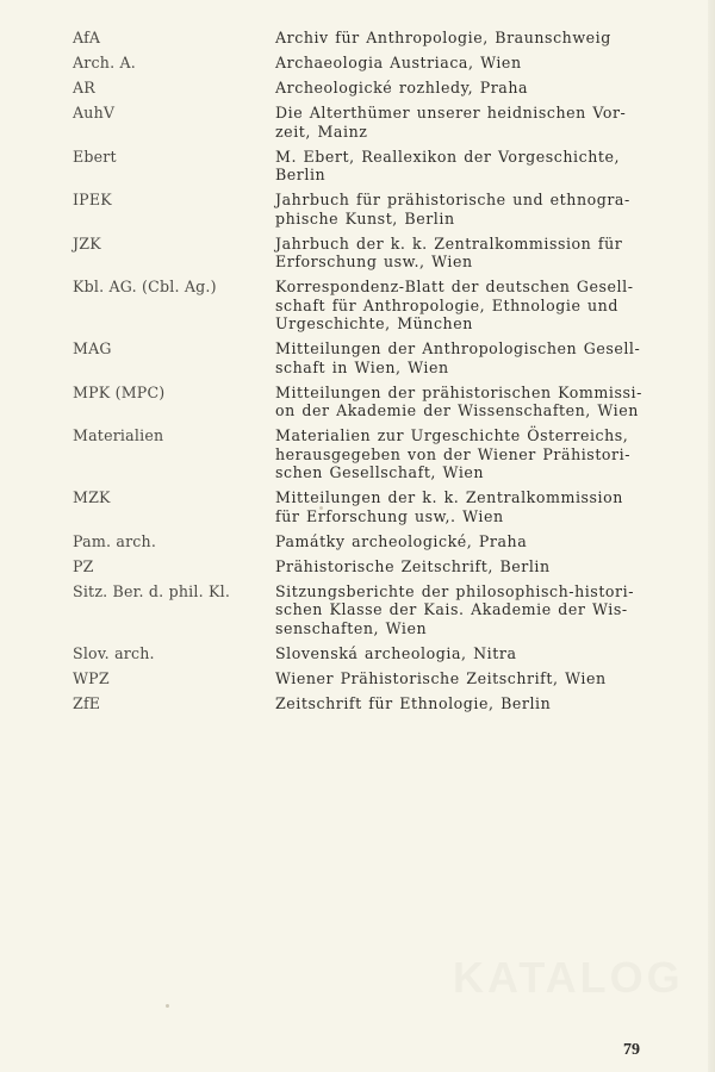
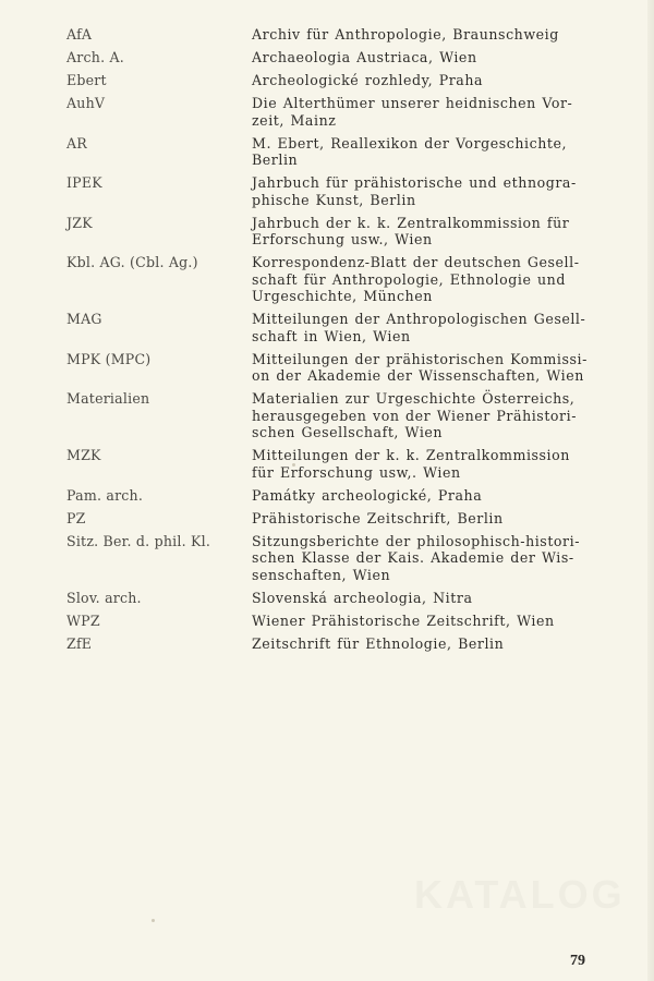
  AfA
  Archiv für Anthropologie, Braunschweig
  Arch. A.
  Archaeologia Austriaca, Wien
- AR
+ Ebert
  Archeologické rozhledy, Praha
  AuhV
  Die Alterthümer unserer heidnischen Vor-
  zeit, Mainz
- Ebert
+ AR
  M. Ebert, Reallexikon der Vorgeschichte,
  Berlin
  IPEK
  Jahrbuch für prähistorische und ethnogra-
  phische Kunst, Berlin
  JZK
  Jahrbuch der k. k. Zentralkommission für
  Erforschung usw., Wien
  Kbl. AG. (Cbl. Ag.)
  Korrespondenz-Blatt der deutschen Gesell-
  schaft für Anthropologie, Ethnologie und
  Urgeschichte, München
  MAG
  Mitteilungen der Anthropologischen Gesell-
  schaft in Wien, Wien
  MPK (MPC)
  Mitteilungen der prähistorischen Kommissi-
  on der Akademie der Wissenschaften, Wien
  Materialien
  Materialien zur Urgeschichte Österreichs,
  herausgegeben von der Wiener Prähistori-
  schen Gesellschaft, Wien
  MZK
  Mitteilungen der k. k. Zentralkommission
  für Erforschung usw,. Wien
  Pam. arch.
  Památky archeologické, Praha
  PZ
  Prähistorische Zeitschrift, Berlin
  Sitz. Ber. d. phil. Kl.
  Sitzungsberichte der philosophisch-histori-
  schen Klasse der Kais. Akademie der Wis-
  senschaften, Wien
  Slov. arch.
  Slovenská archeologia, Nitra
  WPZ
  Wiener Prähistorische Zeitschrift, Wien
  ZfE
  Zeitschrift für Ethnologie, Berlin
  79
